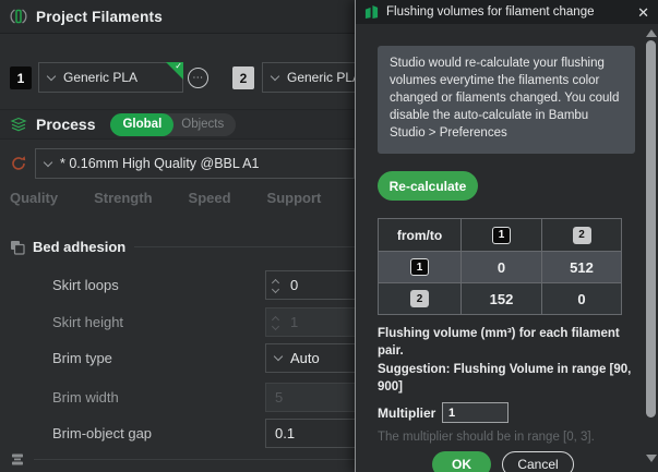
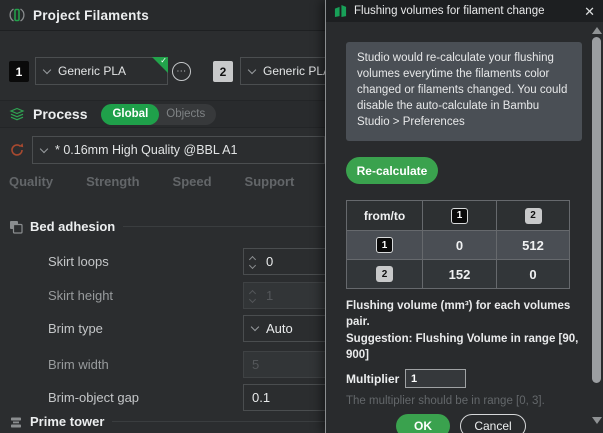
  Project Filaments
  1
  Generic PLA
  ✓
  ⋯
  2
  Generic PL
  Process
  Global
  Objects
  * 0.16mm High Quality @BBL A1
  Quality
  Strength
  Speed
  Support
  Bed adhesion
  Skirt loops
  0
  Skirt height
  1
  Brim type
  Auto
  Brim width
  5
  Brim-object gap
  0.1
+ Prime tower
  Flushing volumes for filament change
  ✕
  Studio would re-calculate your flushing volumes everytime the filaments color changed or filaments changed. You could disable the auto-calculate in Bambu Studio > Preferences
  Re-calculate
  from/to
  1
  2
  1
  0
  512
  2
  152
  0
- Flushing volume (mm³) for each filament pair.
+ Flushing volume (mm³) for each volumes pair.
  Suggestion: Flushing Volume in range [90, 900]
  Multiplier
  1
  The multiplier should be in range [0, 3].
  OK
  Cancel
